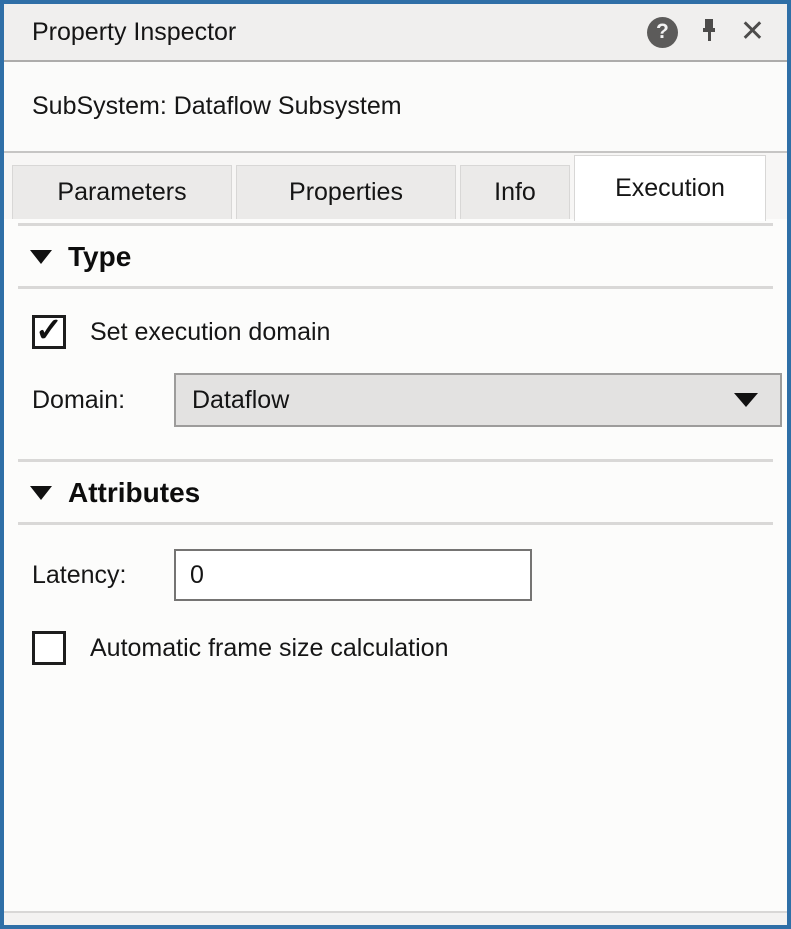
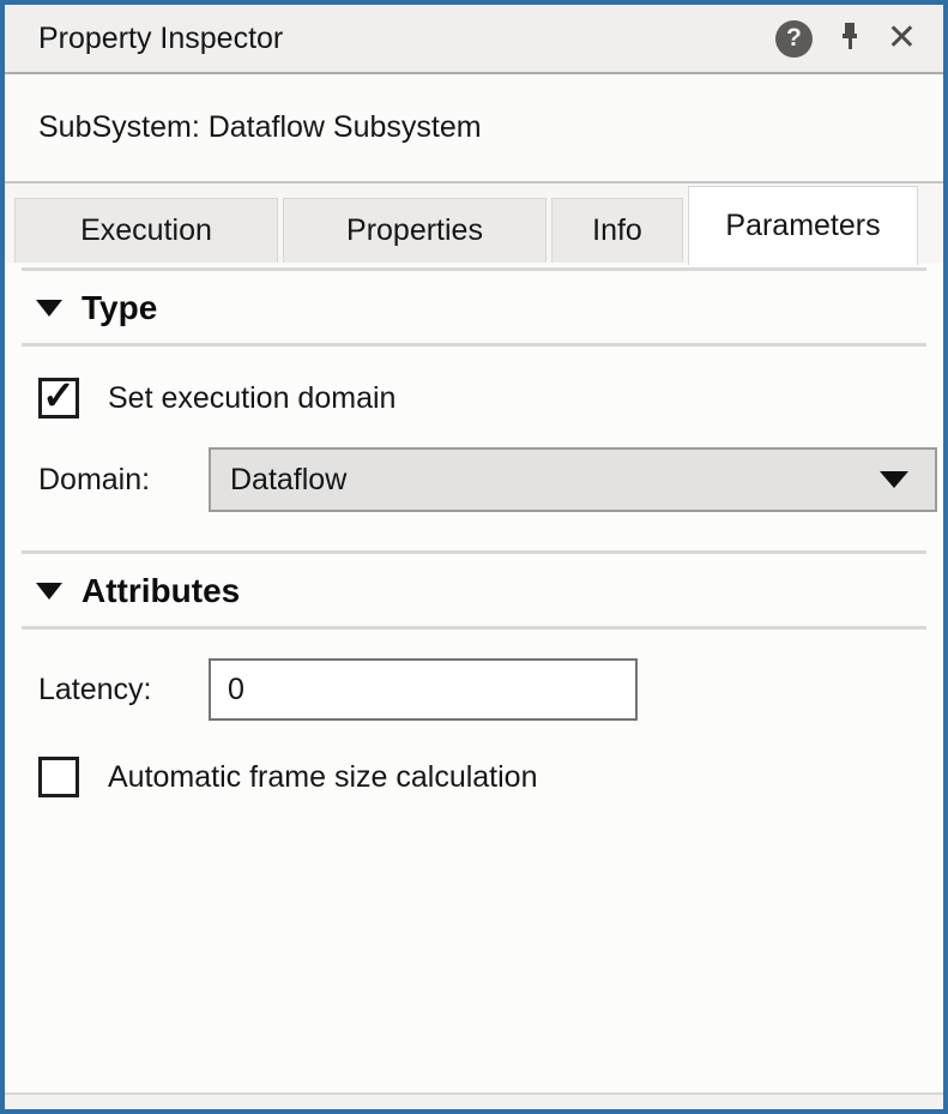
  Property Inspector
  ?
  ✕
  SubSystem: Dataflow Subsystem
- Parameters
+ Execution
  Properties
  Info
- Execution
+ Parameters
  Type
  ✓
  Set execution domain
  Domain:
  Dataflow
  Attributes
  Latency:
  0
  Automatic frame size calculation
